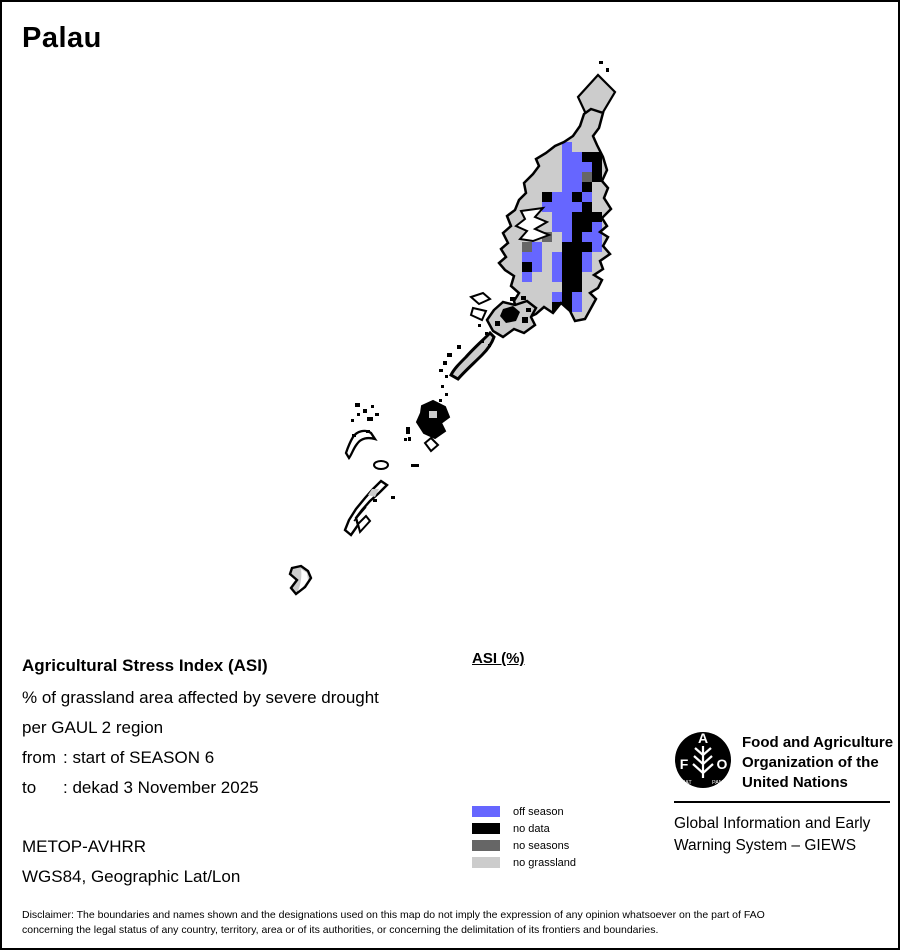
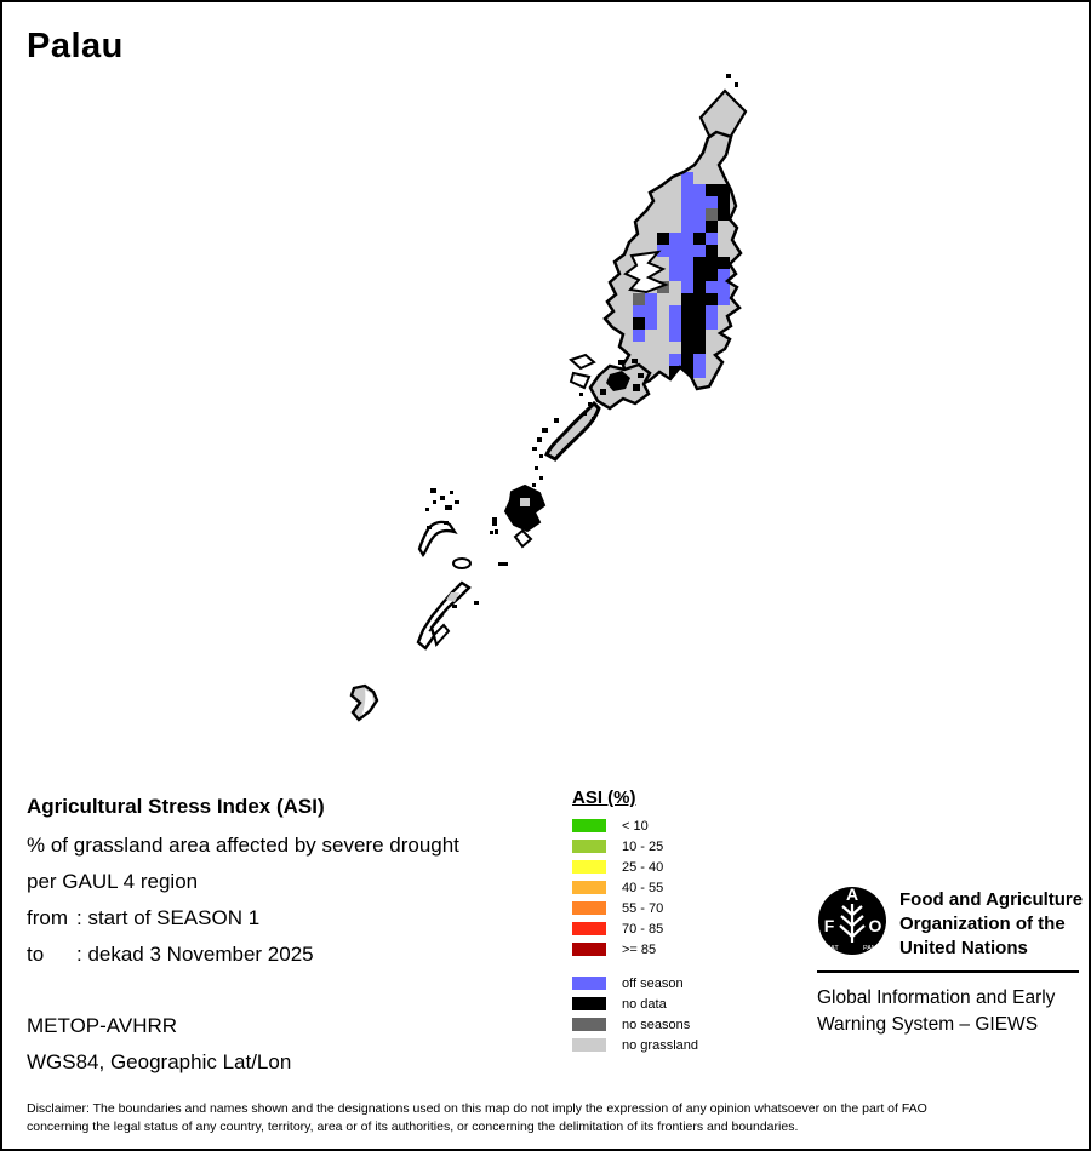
  Palau
  Agricultural Stress Index (ASI)
  % of grassland area affected by severe drought
- per GAUL 2 region
+ per GAUL 4 region
  from
- : start of SEASON 6
+ : start of SEASON 1
  to
  : dekad 3 November 2025
  METOP-AVHRR
  WGS84, Geographic Lat/Lon
  ASI (%)
+ < 10
+ 10 - 25
+ 25 - 40
+ 40 - 55
+ 55 - 70
+ 70 - 85
+ >= 85
  off season
  no data
  no seasons
  no grassland
  F
  A
  O
  Food and Agriculture
  Organization of the
  United Nations
  Global Information and Early
  Warning System – GIEWS
  Disclaimer: The boundaries and names shown and the designations used on this map do not imply the expression of any opinion whatsoever on the part of FAO
  concerning the legal status of any country, territory, area or of its authorities, or concerning the delimitation of its frontiers and boundaries.
